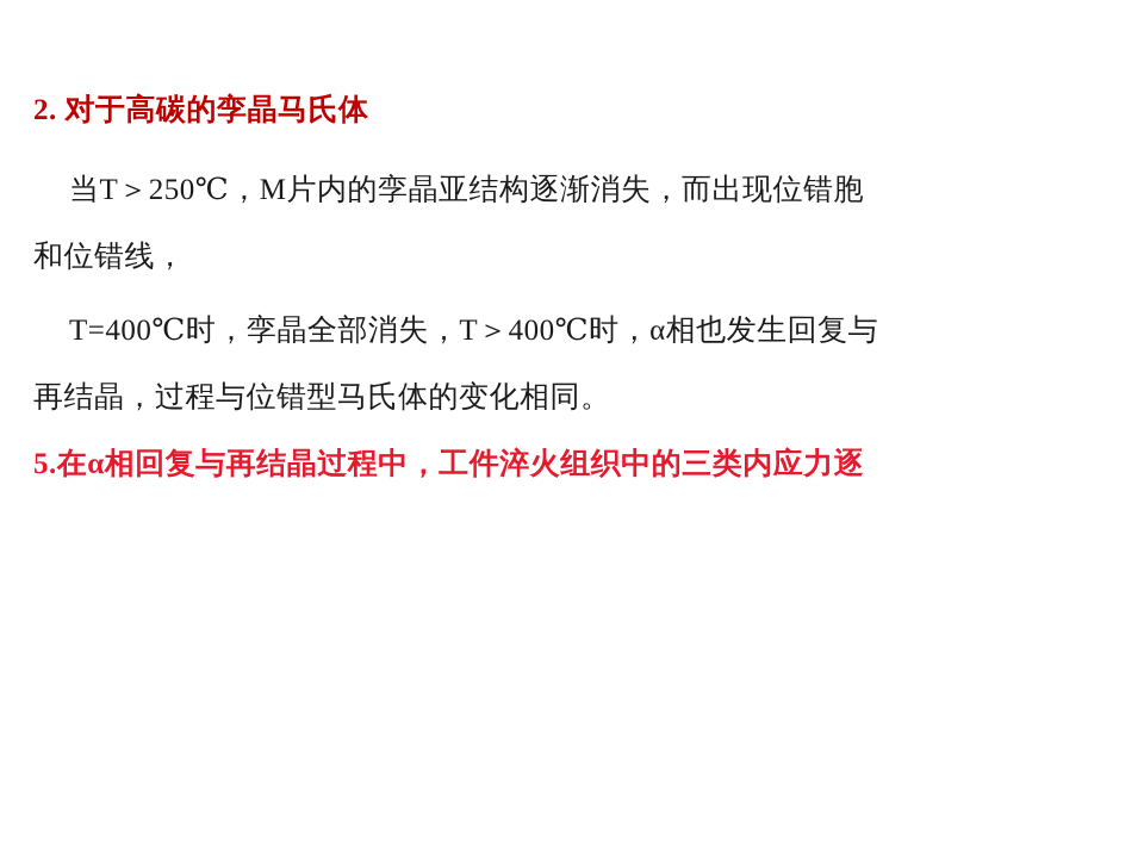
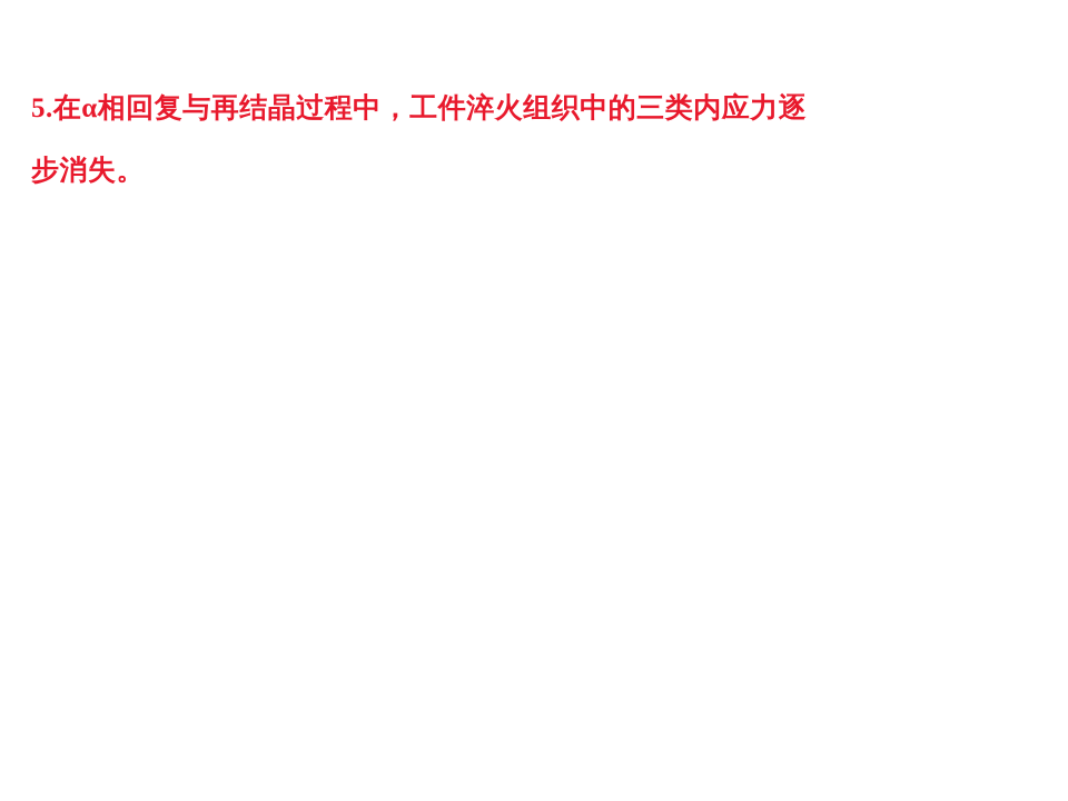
- 2. 对于高碳的孪晶马氏体
- 当T＞250℃，M片内的孪晶亚结构逐渐消失，而出现位错胞
- 和位错线，
- T=400℃时，孪晶全部消失，T＞400℃时，α相也发生回复与
- 再结晶，过程与位错型马氏体的变化相同。
  5.在α相回复与再结晶过程中，工件淬火组织中的三类内应力逐
+ 步消失。
